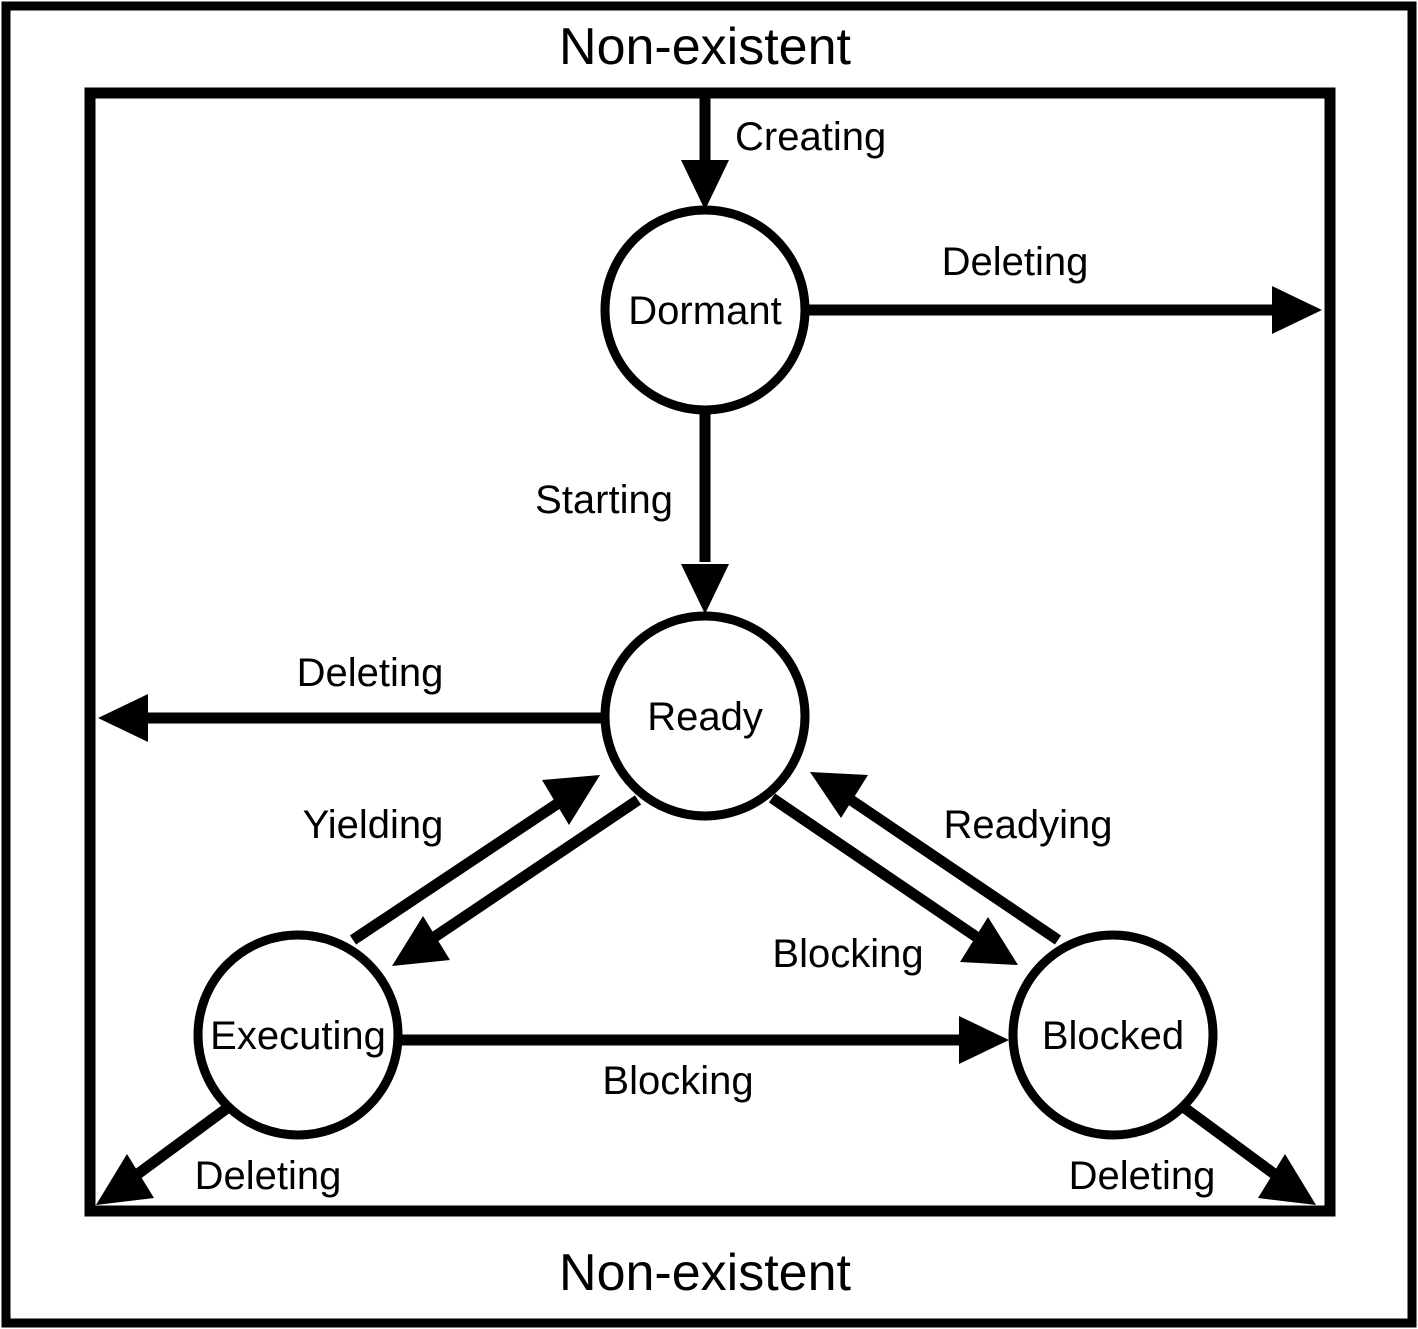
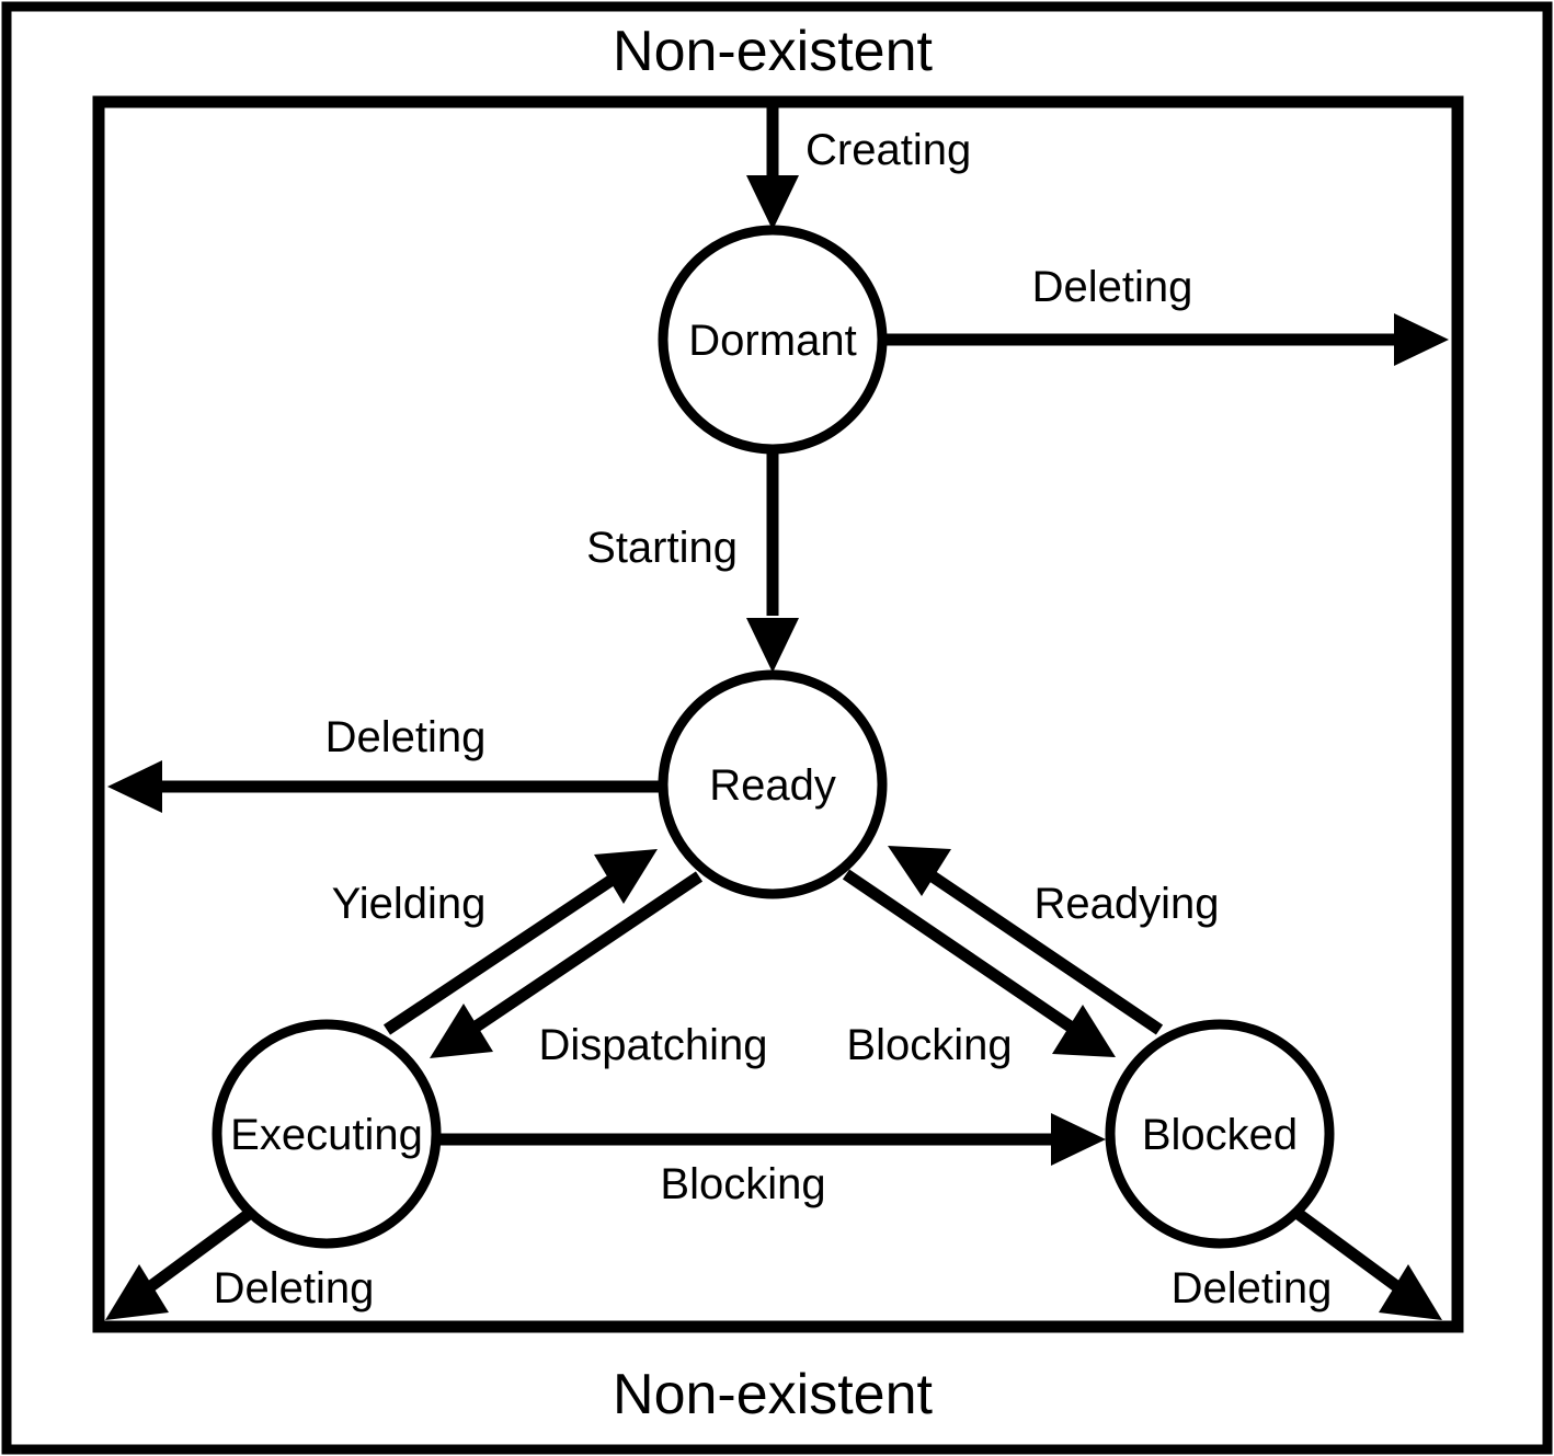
  Non-existent
  Non-existent
  Creating
  Deleting
  Starting
  Deleting
  Yielding
+ Dispatching
  Readying
  Blocking
  Blocking
  Deleting
  Deleting
  Dormant
  Ready
  Executing
  Blocked
